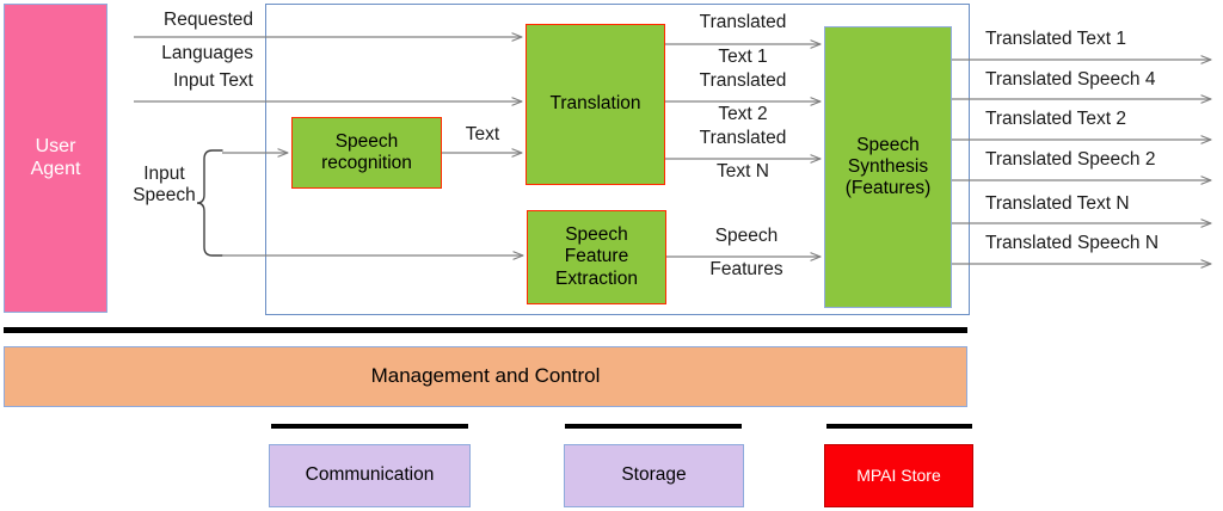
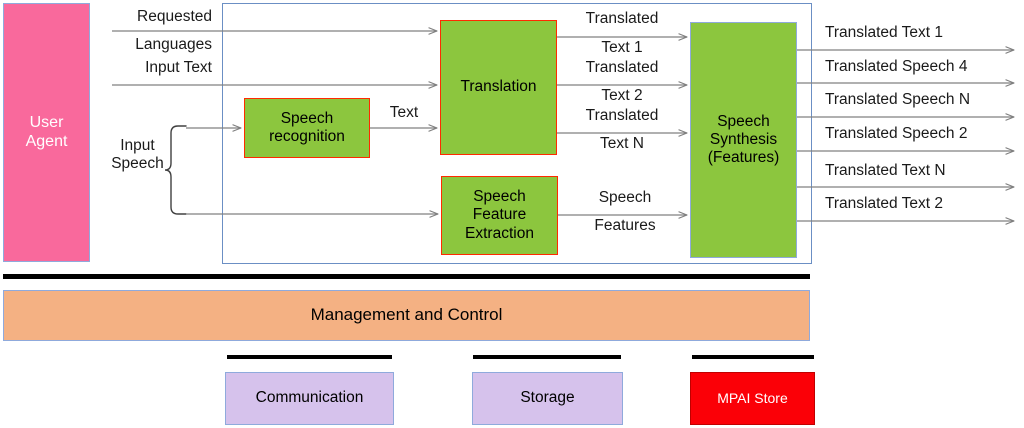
  User
  Agent
  Requested
  Languages
  Input Text
  Input
  Speech
  Speech
  recognition
  Translation
  Speech
  Feature
  Extraction
  Speech
  Synthesis
  (Features)
  Text
  Translated
  Text 1
  Translated
  Text 2
  Translated
  Text N
  Speech
  Features
  Translated Text 1
  Translated Speech 4
- Translated Text 2
+ Translated Speech N
  Translated Speech 2
  Translated Text N
- Translated Speech N
+ Translated Text 2
  Management and Control
  Communication
  Storage
  MPAI Store
